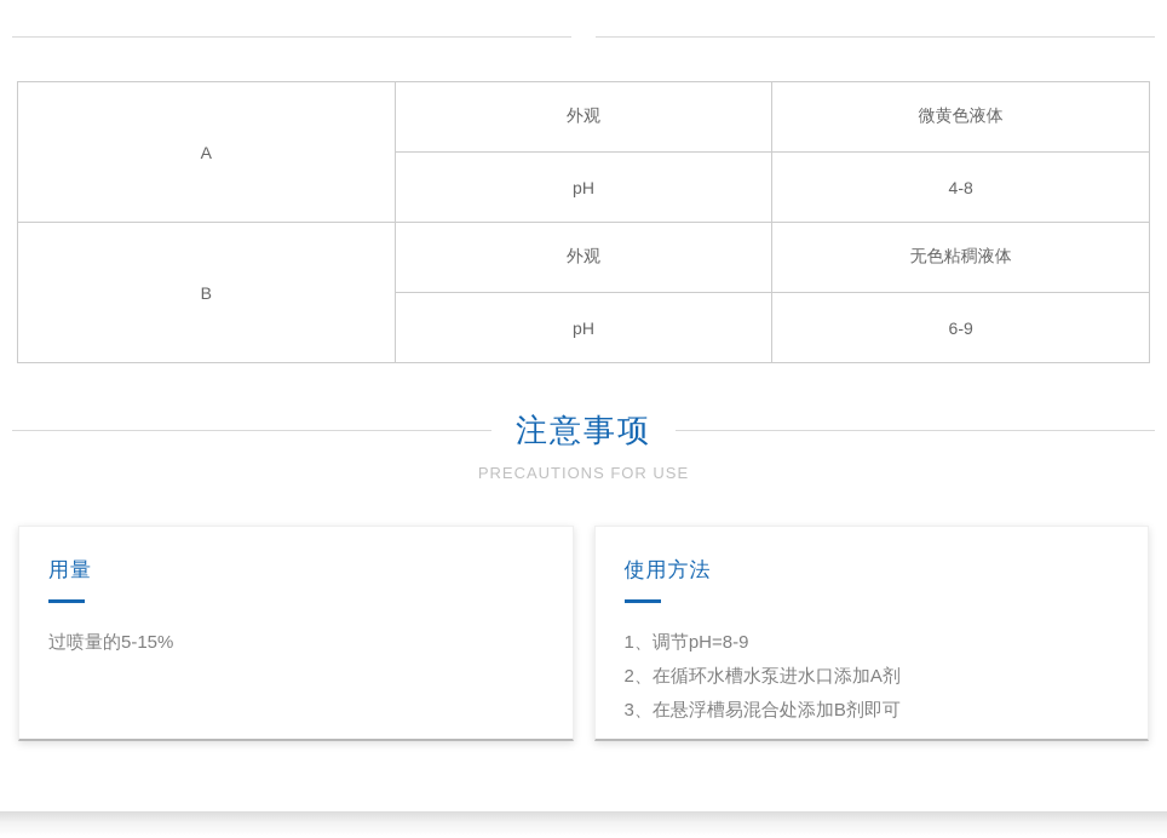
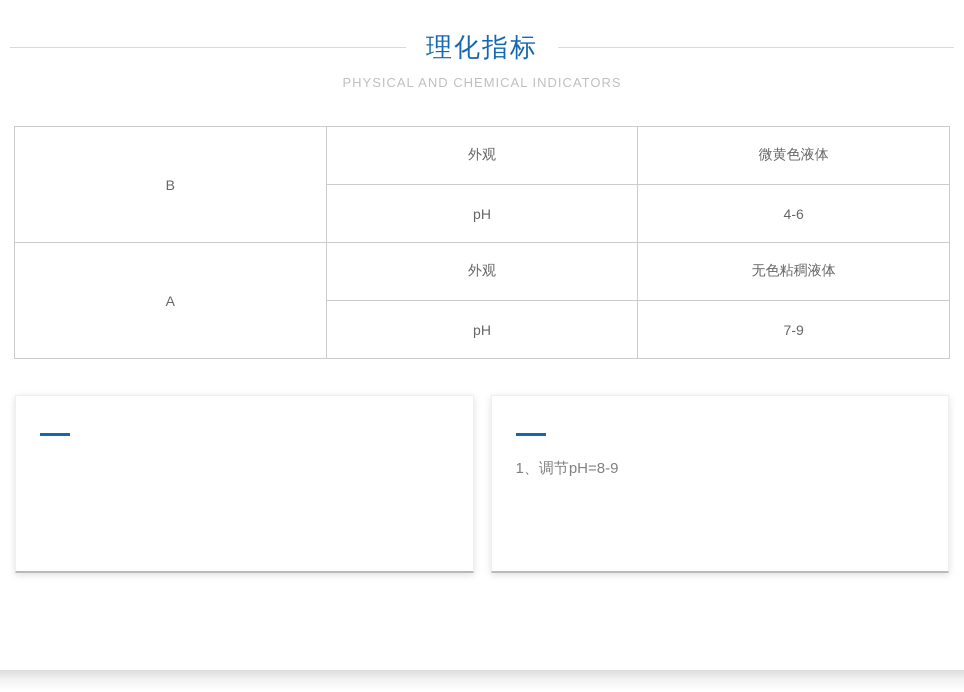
+ 理化指标
+ PHYSICAL AND CHEMICAL INDICATORS
- A	外观	微黄色液体
+ B	外观	微黄色液体
- pH	4-8
+ pH	4-6
- B	外观	无色粘稠液体
+ A	外观	无色粘稠液体
- pH	6-9
+ pH	7-9
- 注意事项
- PRECAUTIONS FOR USE
- 用量
- 过喷量的5-15%
- 使用方法
  1、调节pH=8-9
- 2、在循环水槽水泵进水口添加A剂
- 3、在悬浮槽易混合处添加B剂即可
